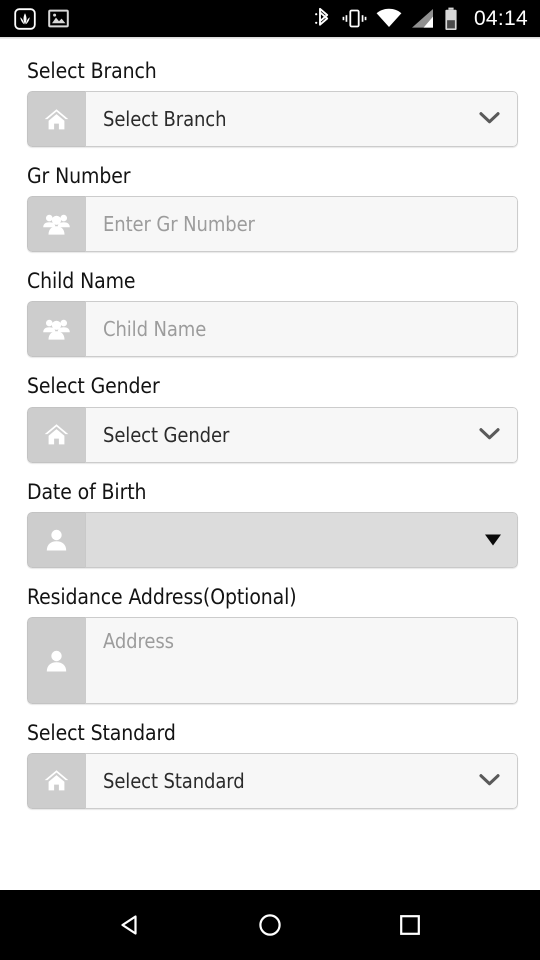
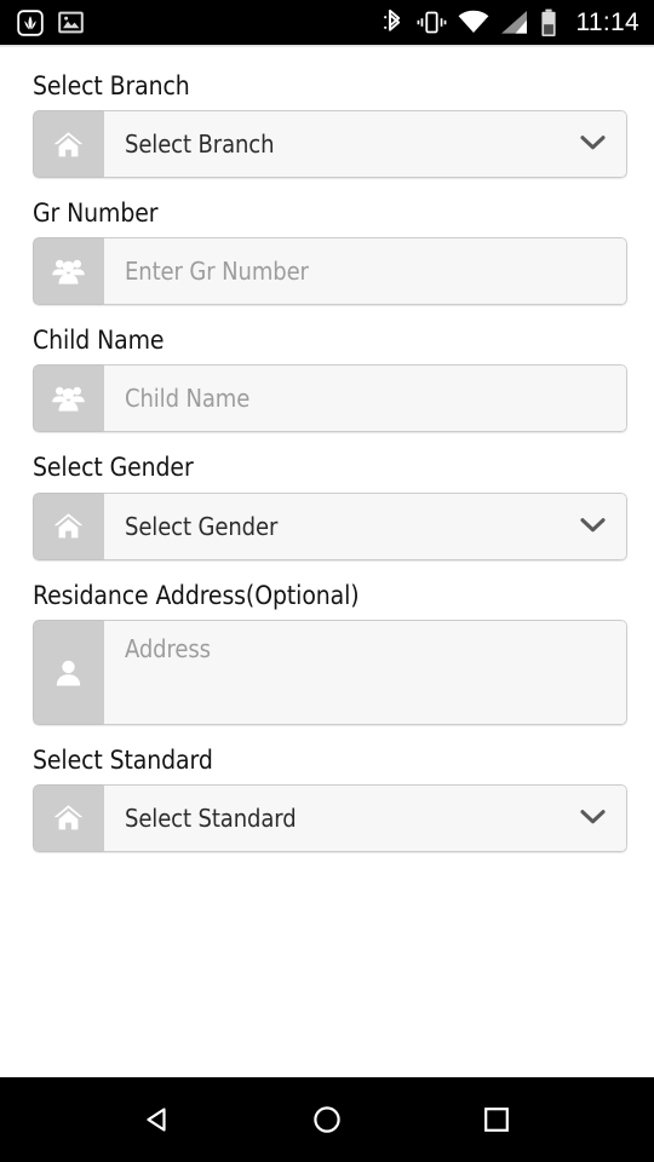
- 04:14
+ 11:14
  Select Branch
  Select Branch
  Gr Number
  Enter Gr Number
  Child Name
  Child Name
  Select Gender
  Select Gender
- Date of Birth
  Residance Address(Optional)
  Address
  Select Standard
  Select Standard
